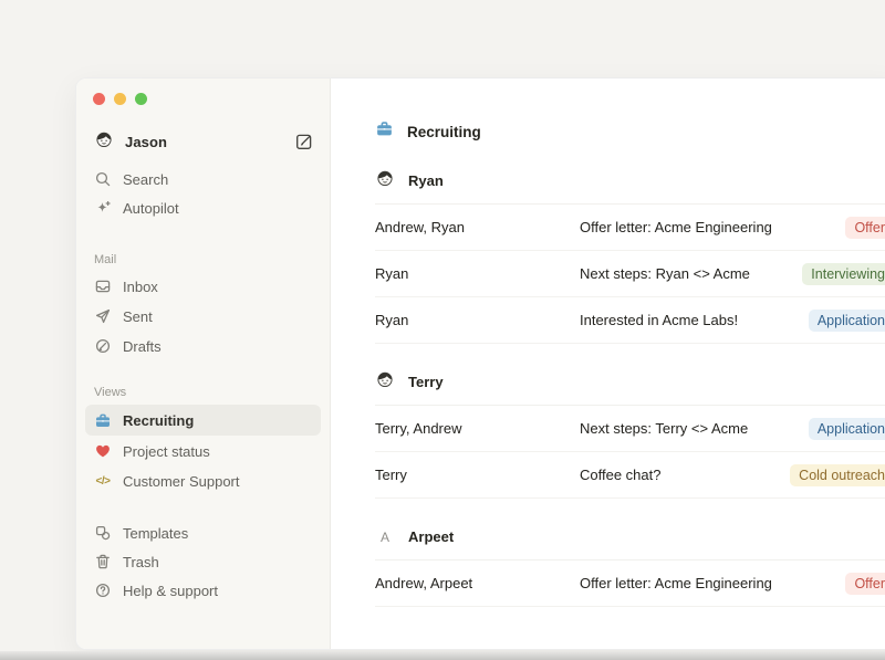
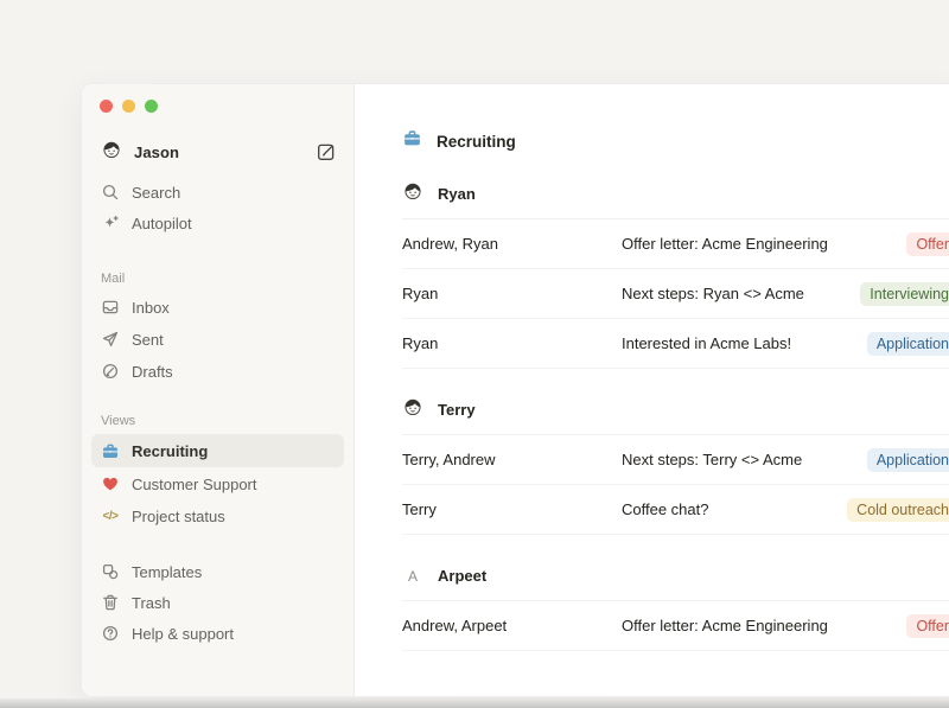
  Jason
  Search
  Autopilot
  Mail
  Inbox
  Sent
  Drafts
  Views
  Recruiting
- Project status
+ Customer Support
  </>
- Customer Support
+ Project status
  Templates
  Trash
  Help & support
  Recruiting
  Ryan
  Andrew, Ryan
  Offer letter: Acme Engineering
  Offer
  Ryan
  Next steps: Ryan <> Acme
  Interviewing
  Ryan
  Interested in Acme Labs!
  Application
  Terry
  Terry, Andrew
  Next steps: Terry <> Acme
  Application
  Terry
  Coffee chat?
  Cold outreach
  A
  Arpeet
  Andrew, Arpeet
  Offer letter: Acme Engineering
  Offer
